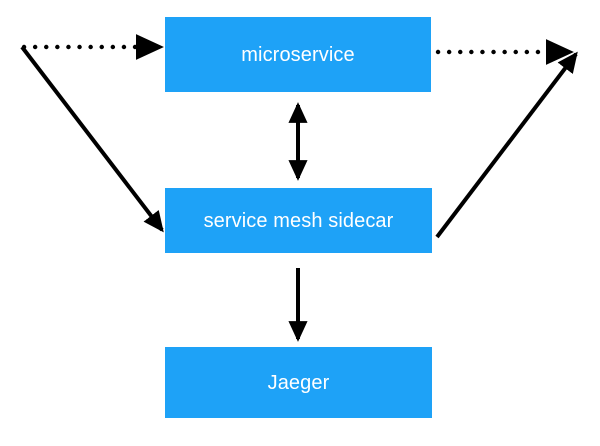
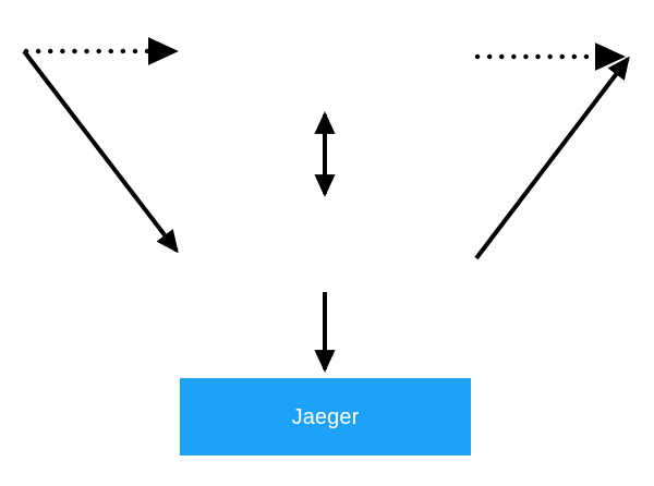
- microservice
- service mesh sidecar
  Jaeger
